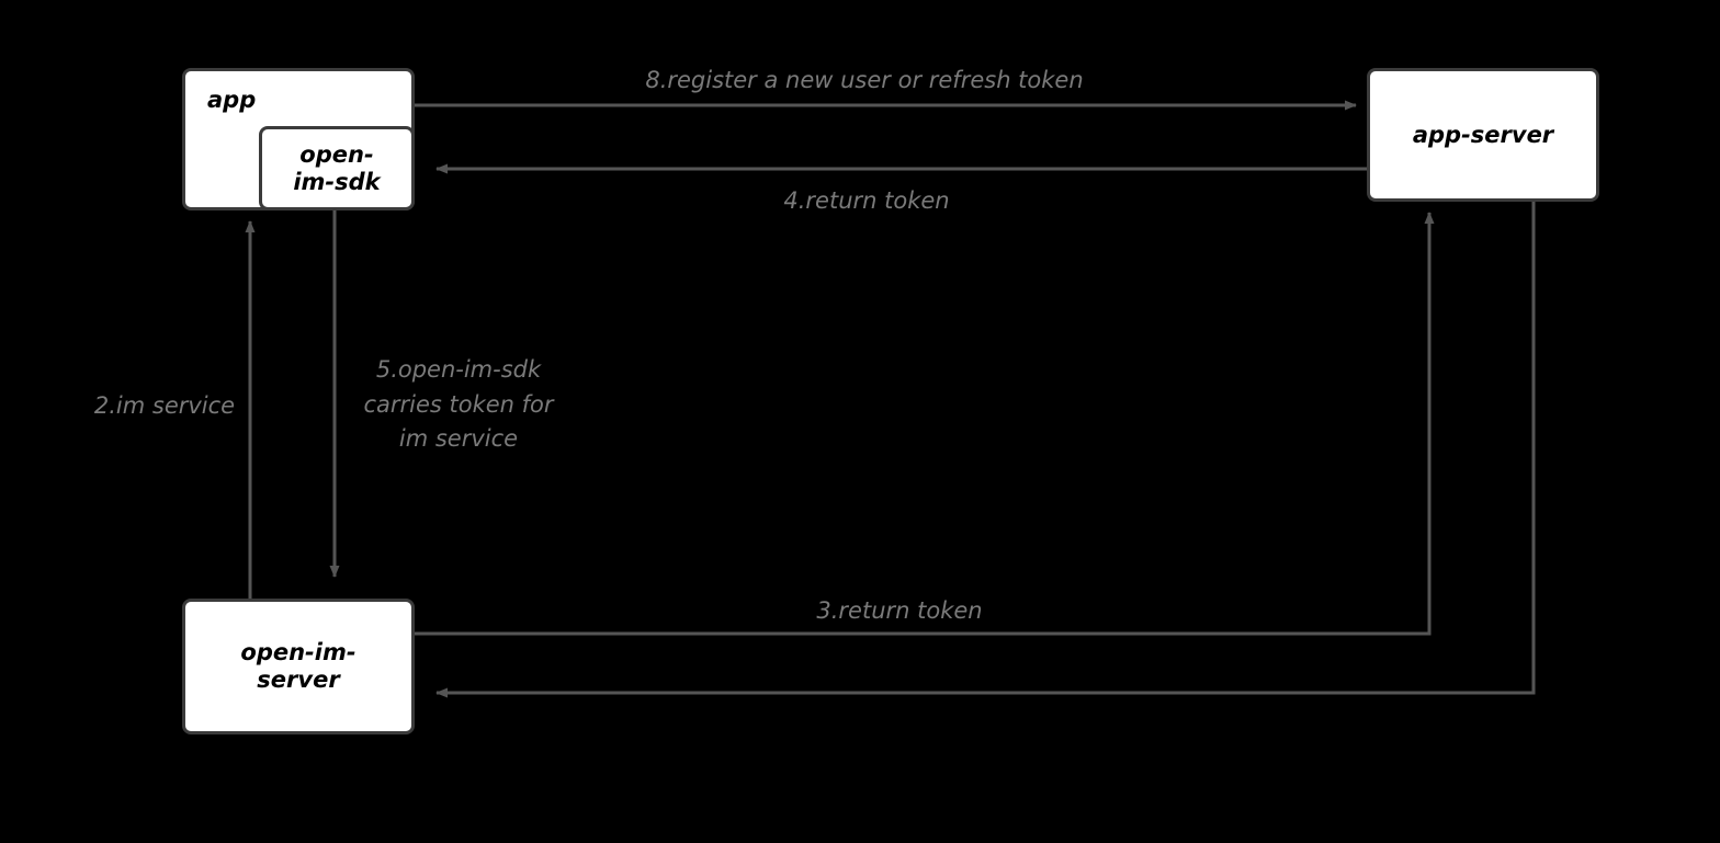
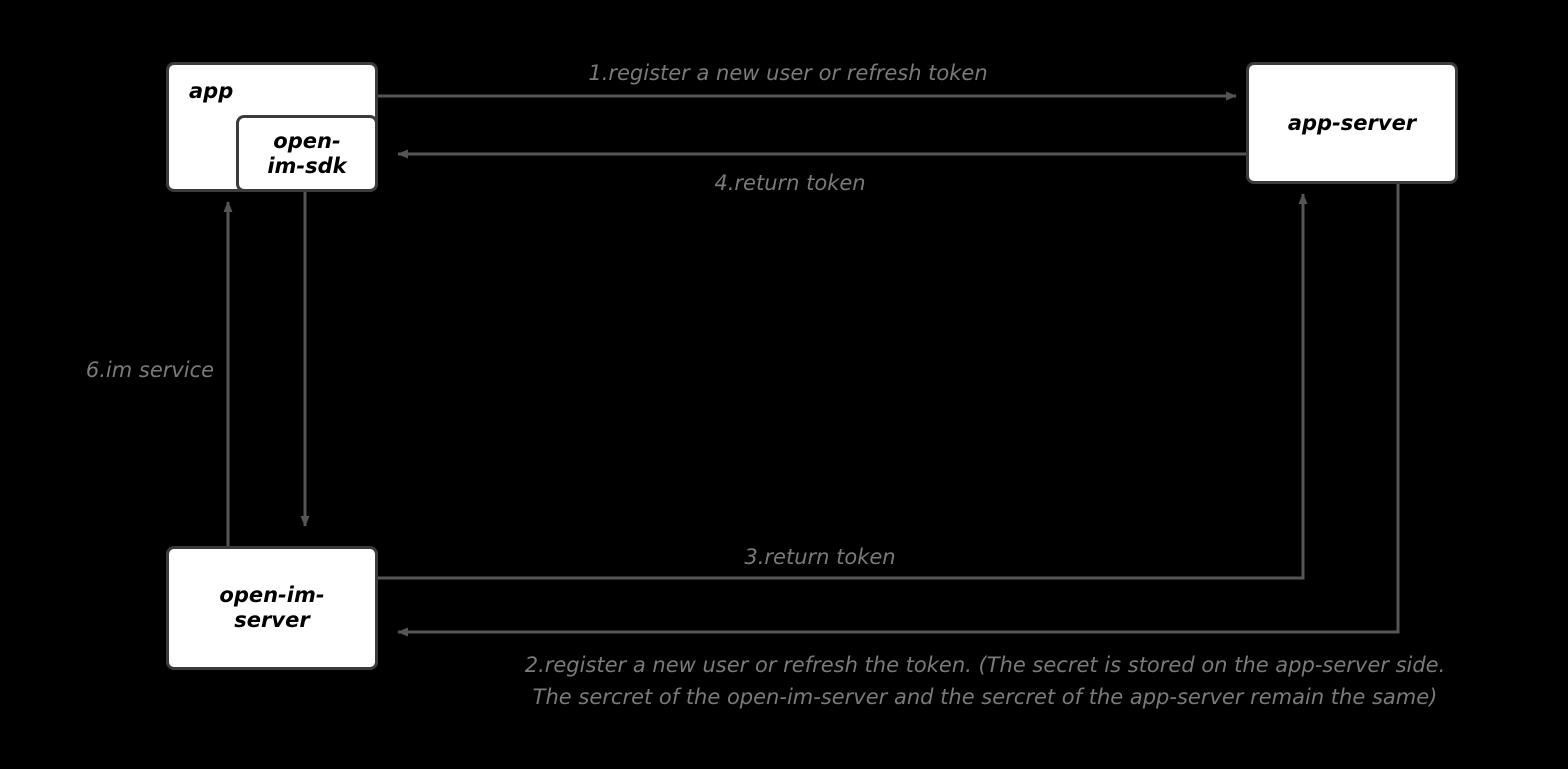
  app
  open-
  im-sdk
  app-server
  open-im-
  server
- 8.register a new user or refresh token
+ 1.register a new user or refresh token
  4.return token
- 5.open-im-sdk
- carries token for
- im service
- 2.im service
+ 6.im service
  3.return token
+ 2.register a new user or refresh the token. (The secret is stored on the app-server side.
+ The sercret of the open-im-server and the sercret of the app-server remain the same)
